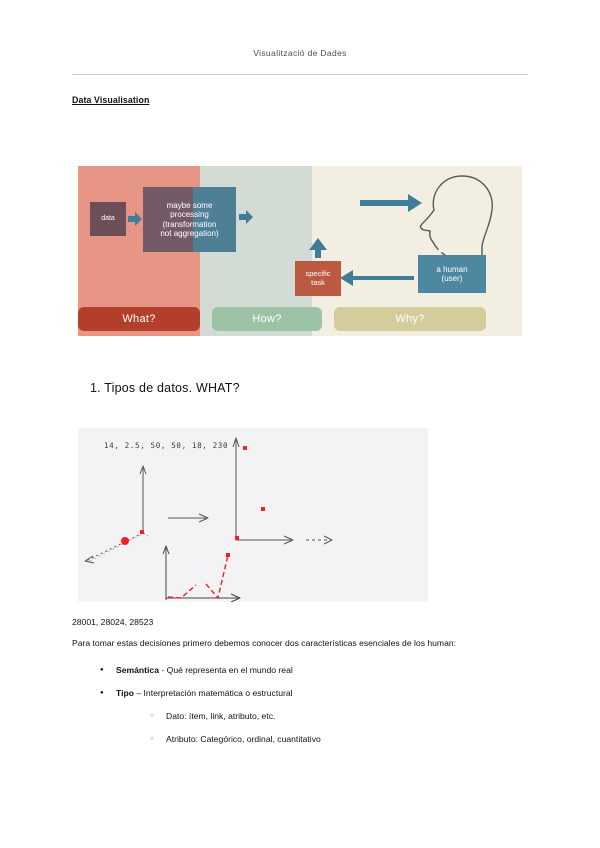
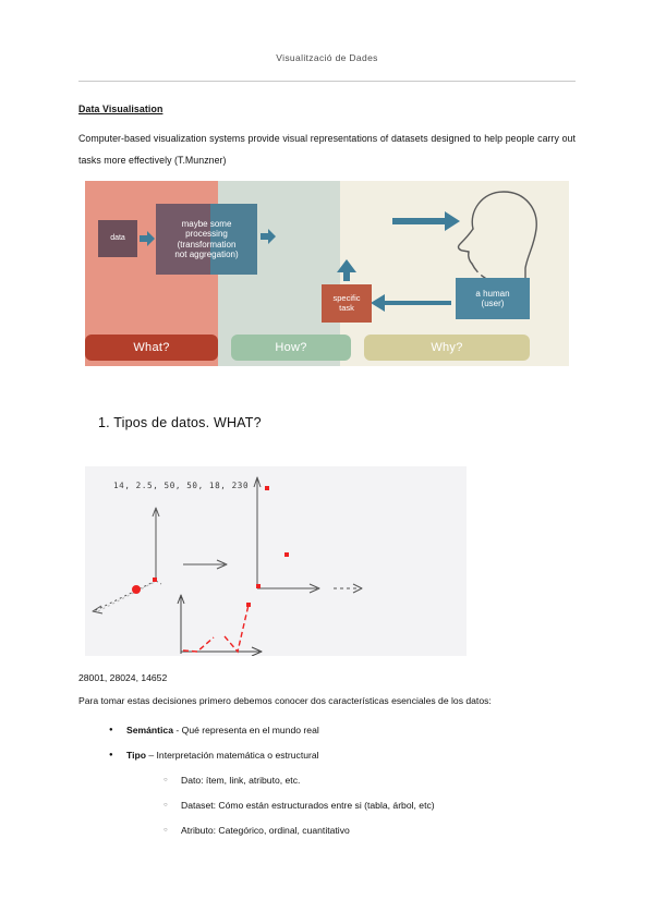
  Visualització de Dades
  Data Visualisation
+ Computer-based visualization systems provide visual representations of datasets designed to help people carry out tasks more effectively (T.Munzner)
  maybe some
  processing
  (transformation
  not aggregation)
  specific
  task
  a human
  (user)
  What?
  How?
  Why?
  1. Tipos de datos. WHAT?
  14, 2.5, 50, 50, 18, 230
- 28001, 28024, 28523
+ 28001, 28024, 14652
- Para tomar estas decisiones primero debemos conocer dos características esenciales de los human:
+ Para tomar estas decisiones primero debemos conocer dos características esenciales de los datos:
  Semántica - Qué representa en el mundo real
  Tipo – Interpretación matemática o estructural
  Dato: ítem, link, atributo, etc.
+ Dataset: Cómo están estructurados entre si (tabla, árbol, etc)
  Atributo: Categórico, ordinal, cuantitativo
